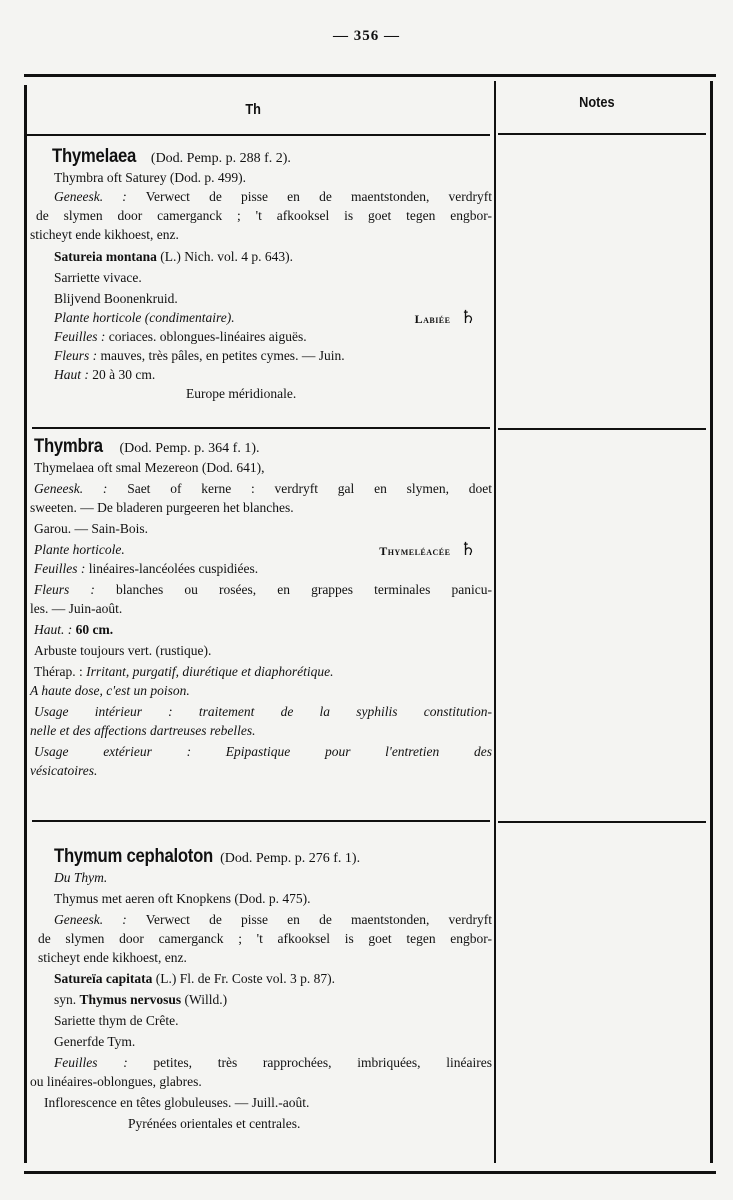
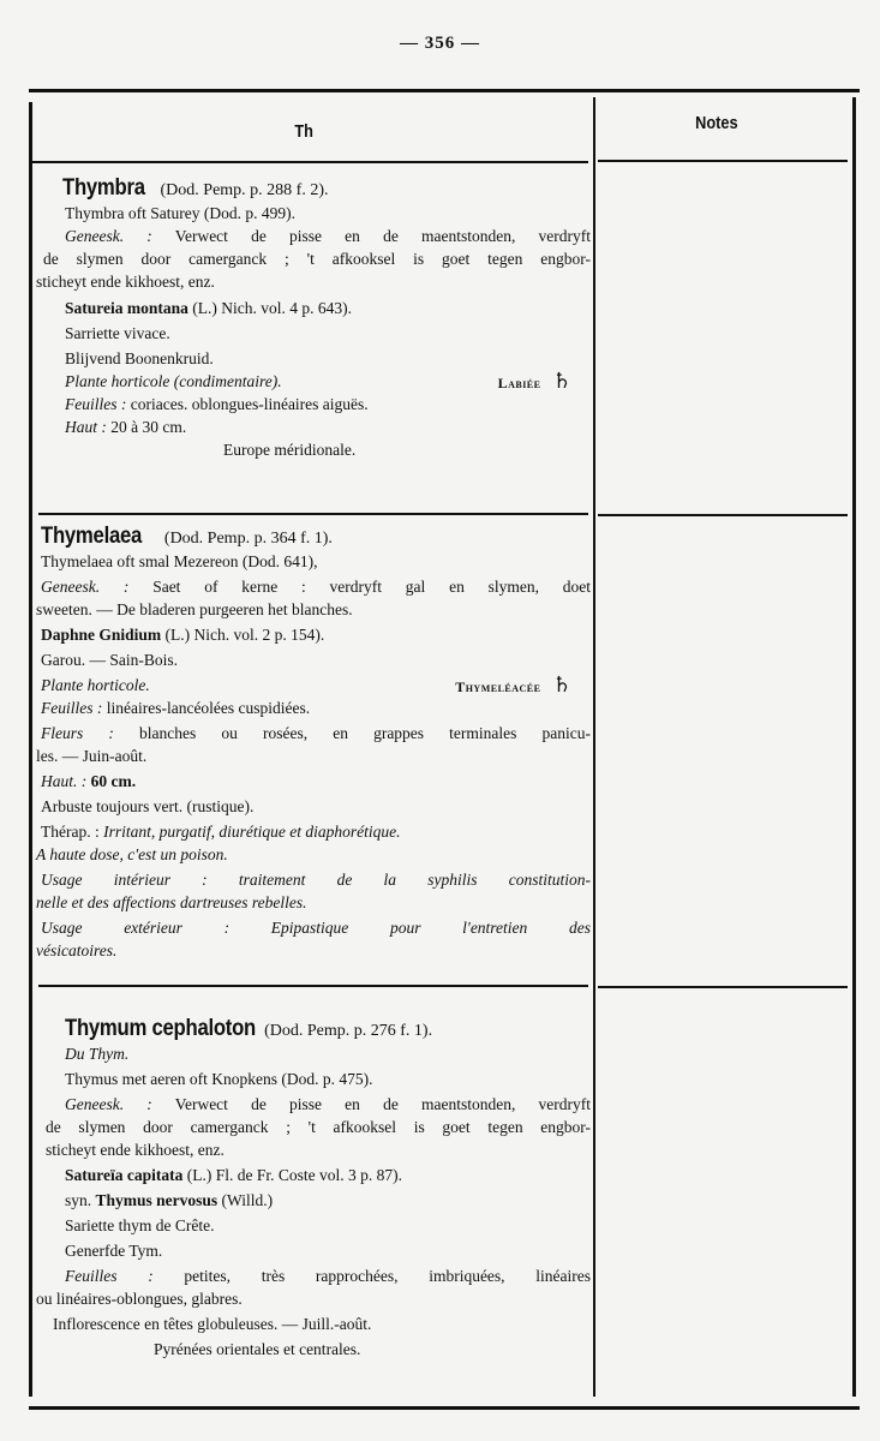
  — 356 —
  Th
  Notes
- Thymelaea (Dod. Pemp. p. 288 f. 2).
+ Thymbra (Dod. Pemp. p. 288 f. 2).
  Thymbra oft Saturey (Dod. p. 499).
  Geneesk. : Verwect de pisse en de maentstonden, verdryft
  de slymen door camerganck ; 't afkooksel is goet tegen engbor-
  sticheyt ende kikhoest, enz.
  Satureia montana (L.) Nich. vol. 4 p. 643).
  Sarriette vivace.
  Blijvend Boonenkruid.
  Plante horticole (condimentaire).
  Labiée ♄
  Feuilles : coriaces. oblongues-linéaires aiguës.
- Fleurs : mauves, très pâles, en petites cymes. — Juin.
  Haut : 20 à 30 cm.
  Europe méridionale.
- Thymbra (Dod. Pemp. p. 364 f. 1).
+ Thymelaea (Dod. Pemp. p. 364 f. 1).
  Thymelaea oft smal Mezereon (Dod. 641),
  Geneesk. : Saet of kerne : verdryft gal en slymen, doet
  sweeten. — De bladeren purgeeren het blanches.
+ Daphne Gnidium (L.) Nich. vol. 2 p. 154).
  Garou. — Sain-Bois.
  Plante horticole.
  Thymeléacée ♄
  Feuilles : linéaires-lancéolées cuspidiées.
  Fleurs : blanches ou rosées, en grappes terminales panicu-
  les. — Juin-août.
  Haut. : 60 cm.
  Arbuste toujours vert. (rustique).
  Thérap. : Irritant, purgatif, diurétique et diaphorétique.
  A haute dose, c'est un poison.
  Usage intérieur : traitement de la syphilis constitution-
  nelle et des affections dartreuses rebelles.
  Usage extérieur : Epipastique pour l'entretien des
  vésicatoires.
  Thymum cephaloton (Dod. Pemp. p. 276 f. 1).
  Du Thym.
  Thymus met aeren oft Knopkens (Dod. p. 475).
  Geneesk. : Verwect de pisse en de maentstonden, verdryft
  de slymen door camerganck ; 't afkooksel is goet tegen engbor-
  sticheyt ende kikhoest, enz.
  Satureïa capitata (L.) Fl. de Fr. Coste vol. 3 p. 87).
  syn. Thymus nervosus (Willd.)
  Sariette thym de Crête.
  Generfde Tym.
  Feuilles : petites, très rapprochées, imbriquées, linéaires
  ou linéaires-oblongues, glabres.
  Inflorescence en têtes globuleuses. — Juill.-août.
  Pyrénées orientales et centrales.
